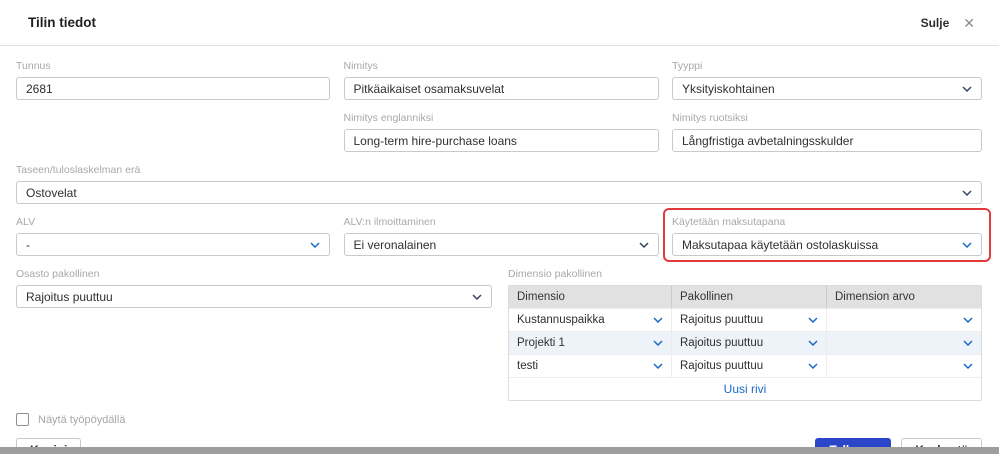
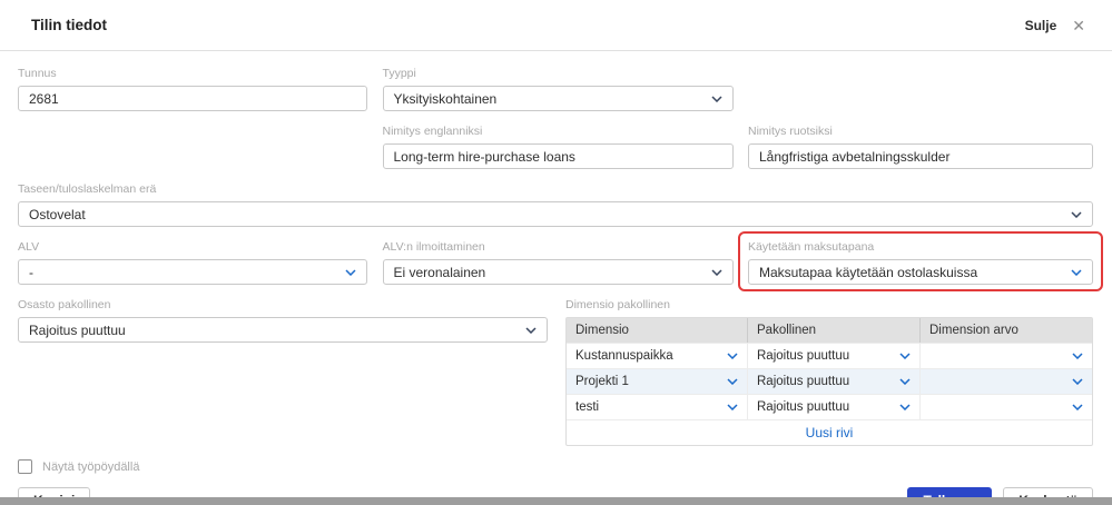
  Tilin tiedot
  Sulje
  ✕
  Tunnus
  2681
- Nimitys
- Pitkäaikaiset osamaksuvelat
  Tyyppi
  Yksityiskohtainen
  Nimitys englanniksi
  Long-term hire-purchase loans
  Nimitys ruotsiksi
  Långfristiga avbetalningsskulder
  Taseen/tuloslaskelman erä
  Ostovelat
  ALV
  -
  ALV:n ilmoittaminen
  Ei veronalainen
  Käytetään maksutapana
  Maksutapaa käytetään ostolaskuissa
  Osasto pakollinen
  Rajoitus puuttuu
  Dimensio pakollinen
  Dimensio
  Pakollinen
  Dimension arvo
  Kustannuspaikka
  Rajoitus puuttuu
  Projekti 1
  Rajoitus puuttuu
  testi
  Rajoitus puuttuu
  Uusi rivi
  Näytä työpöydällä
